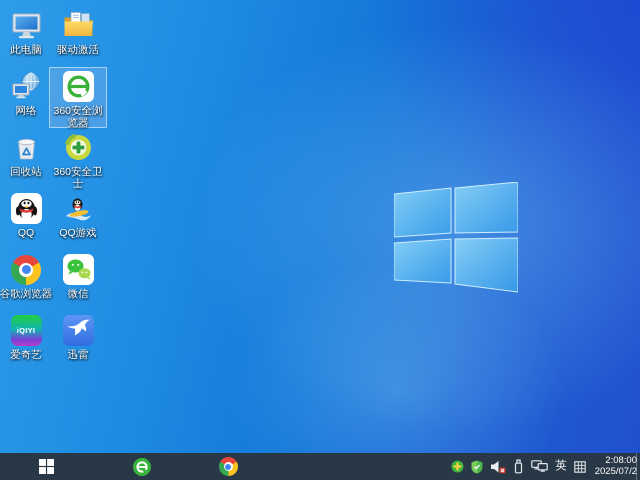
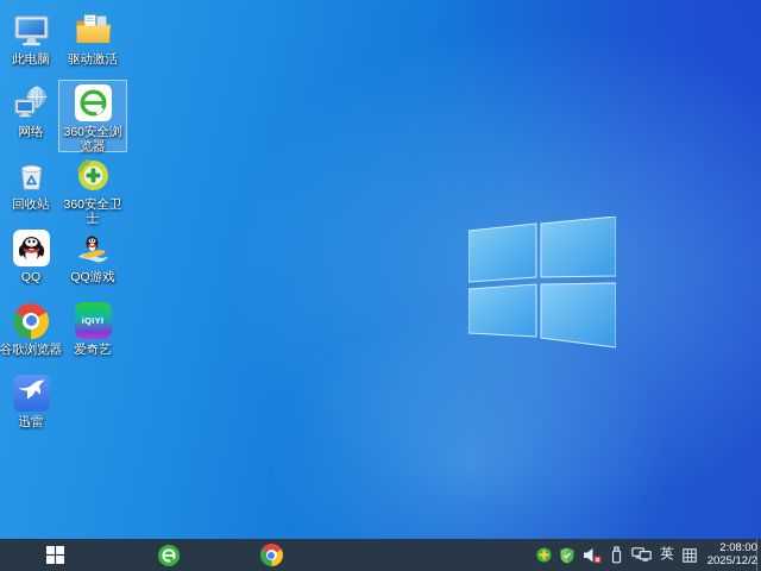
  此电脑
  驱动激活
  网络
  360安全浏览器
  回收站
  360安全卫士
  QQ
  QQ游戏
  谷歌浏览器
- 微信
  iQIYI
  爱奇艺
  迅雷
  英
  2:08:00
- 2025/07/2
+ 2025/12/2
